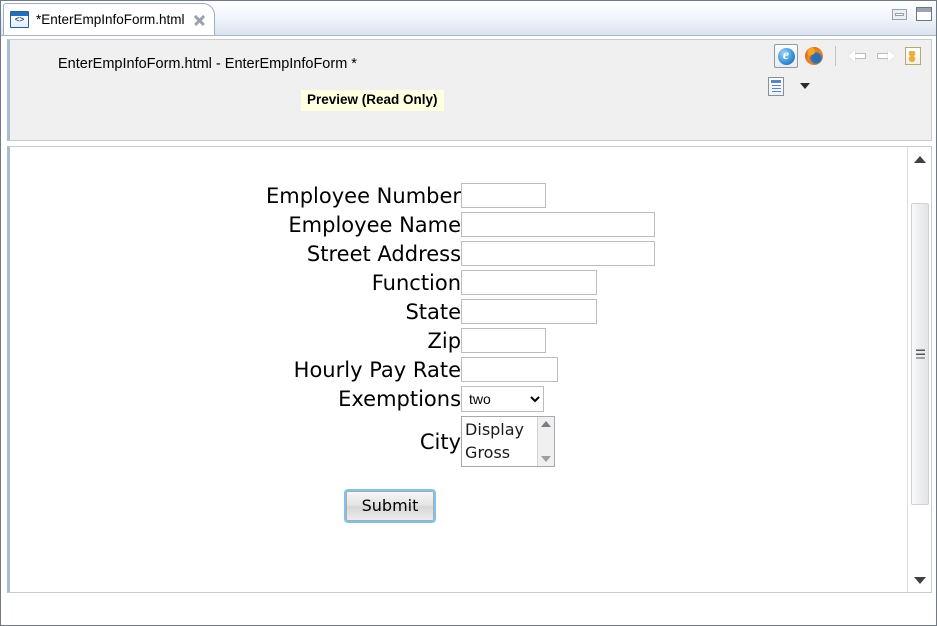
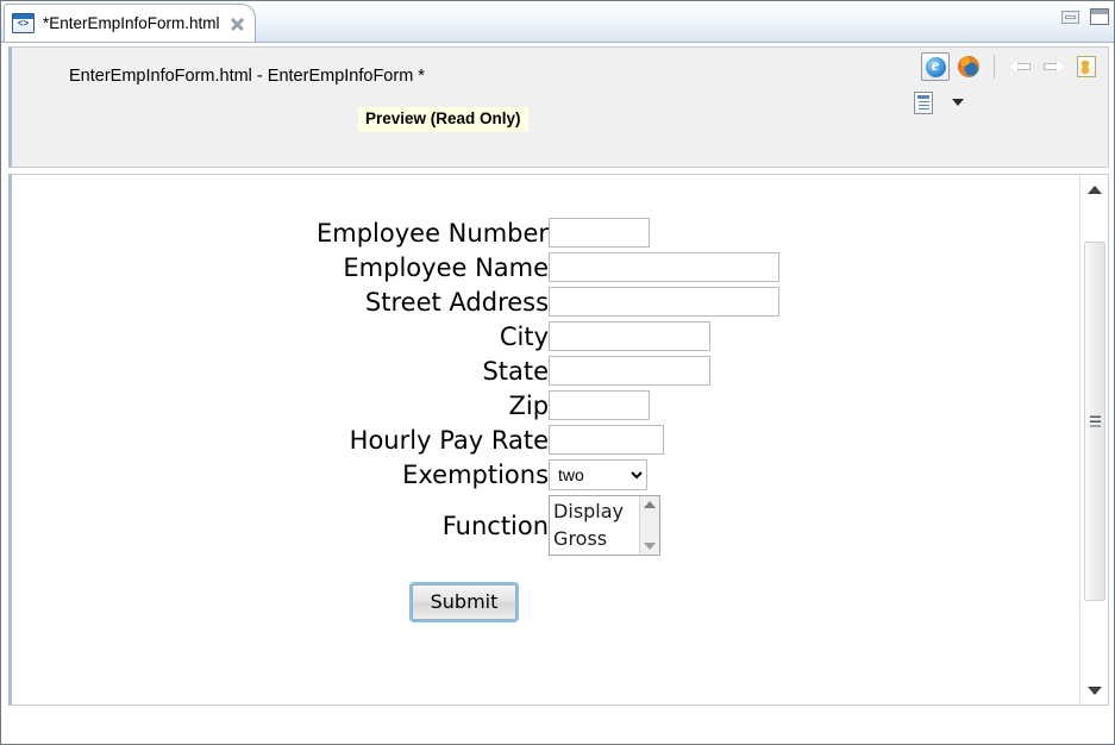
  *EnterEmpInfoForm.html
  EnterEmpInfoForm.html - EnterEmpInfoForm *
  Preview (Read Only)
  Employee Number
  Employee Name
  Street Address
- Function
+ City
  State
  Zip
  Hourly Pay Rate
  Exemptions	two
- City	Display Gross
+ Function	Display Gross
  Submit
